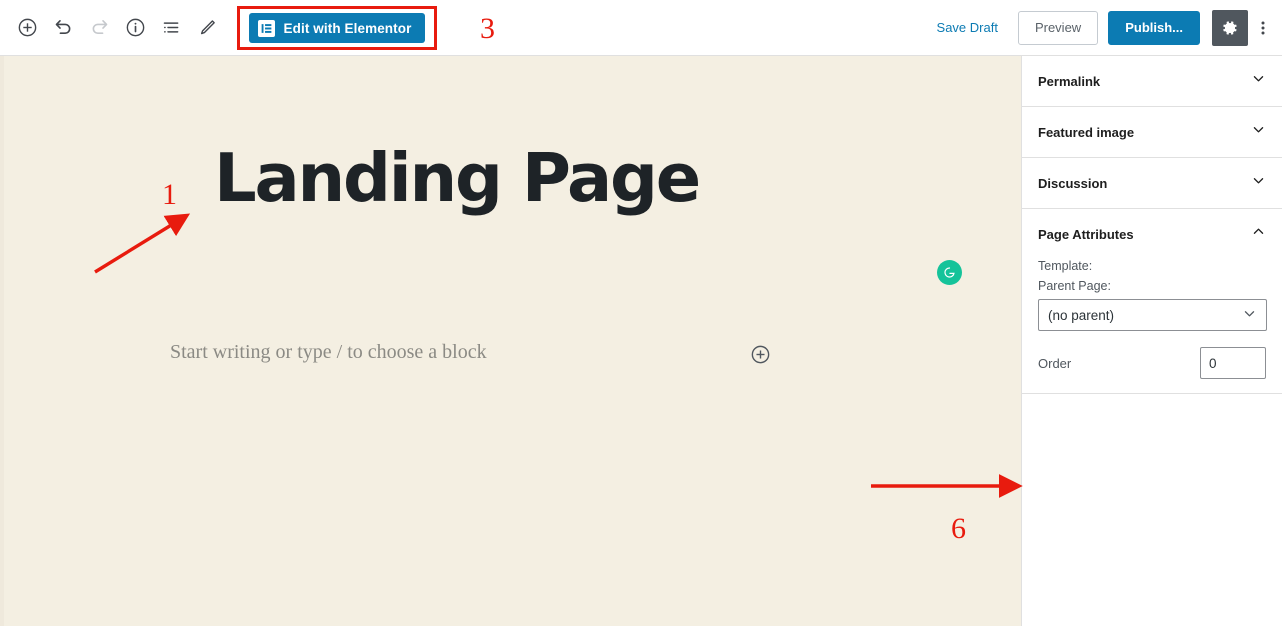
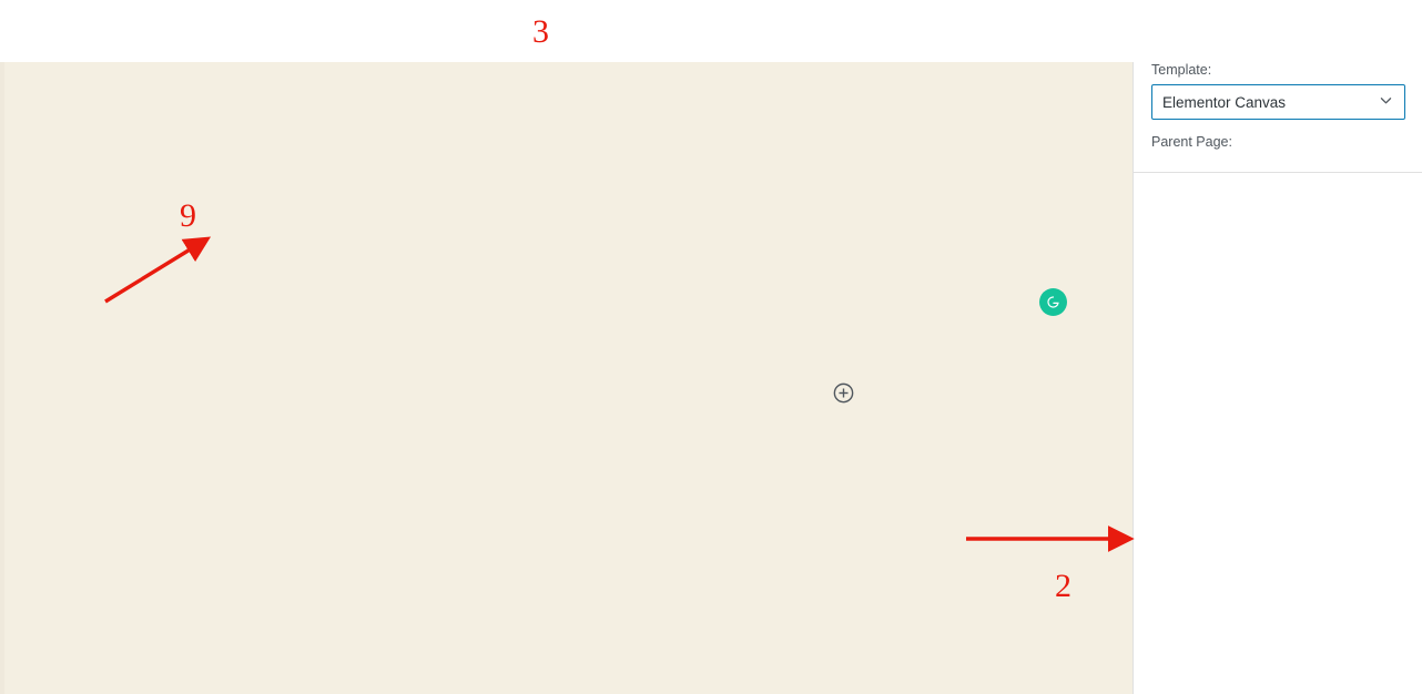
- Save Draft
- Preview
- Publish...
- Edit with Elementor
- Landing Page
- Start writing or type / to choose a block
- Permalink
- Featured image
- Discussion
- Page Attributes
  Template:
+ Elementor Canvas
  Parent Page:
- (no parent)
- Order
- 0
- 1
+ 9
- 6
+ 2
  3
